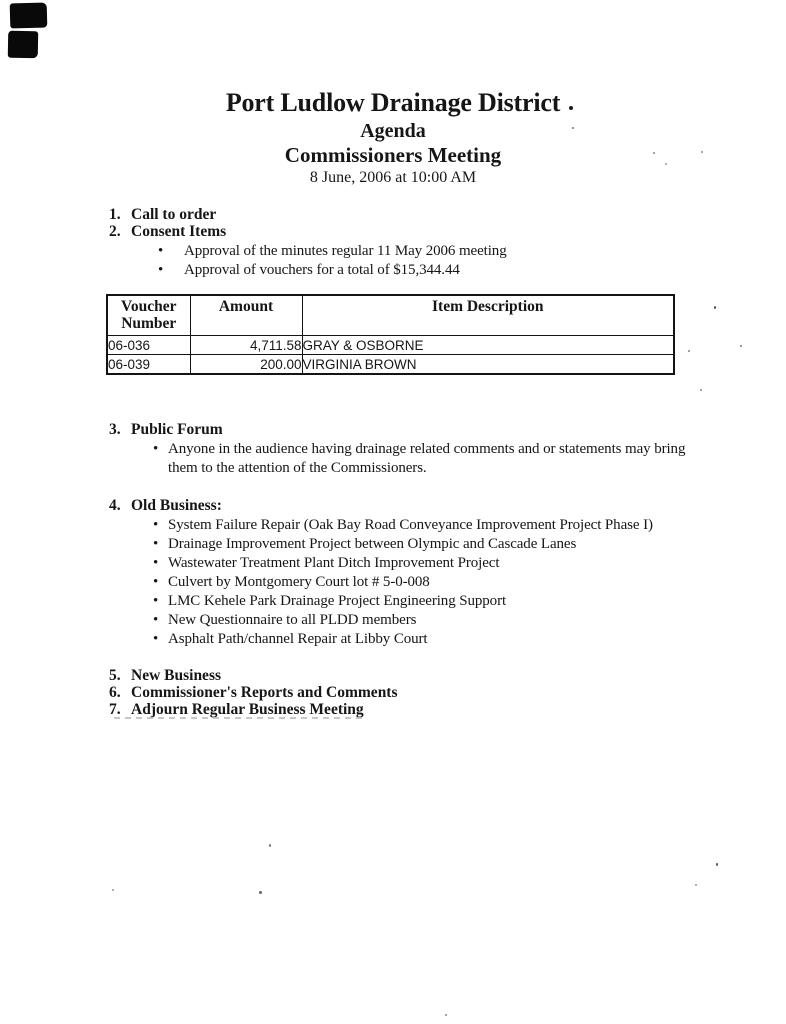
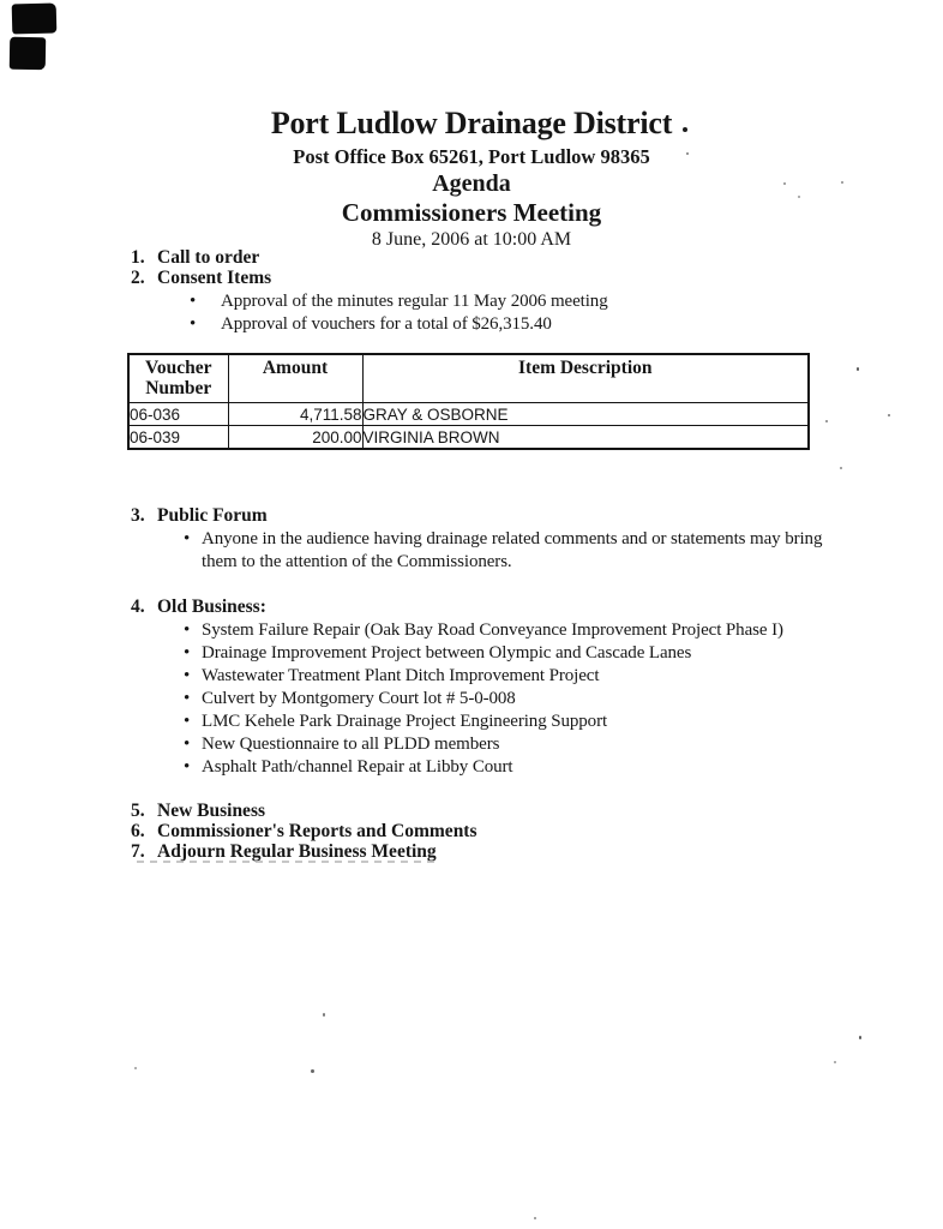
  Port Ludlow Drainage District
+ Post Office Box 65261, Port Ludlow 98365
  Agenda
  Commissioners Meeting
  8 June, 2006 at 10:00 AM
  1.
  Call to order
  2.
  Consent Items
  •
  Approval of the minutes regular 11 May 2006 meeting
  •
- Approval of vouchers for a total of $15,344.44
+ Approval of vouchers for a total of $26,315.40
  Voucher Number	Amount	Item Description
  06-036	4,711.58	GRAY & OSBORNE
  06-039	200.00	VIRGINIA BROWN
  3.
  Public Forum
  •
  Anyone in the audience having drainage related comments and or statements may bring them to the attention of the Commissioners.
  4.
  Old Business:
  •
  System Failure Repair (Oak Bay Road Conveyance Improvement Project Phase I)
  •
  Drainage Improvement Project between Olympic and Cascade Lanes
  •
  Wastewater Treatment Plant Ditch Improvement Project
  •
  Culvert by Montgomery Court lot # 5-0-008
  •
  LMC Kehele Park Drainage Project Engineering Support
  •
  New Questionnaire to all PLDD members
  •
  Asphalt Path/channel Repair at Libby Court
  5.
  New Business
  6.
  Commissioner's Reports and Comments
  7.
  Adjourn Regular Business Meeting
